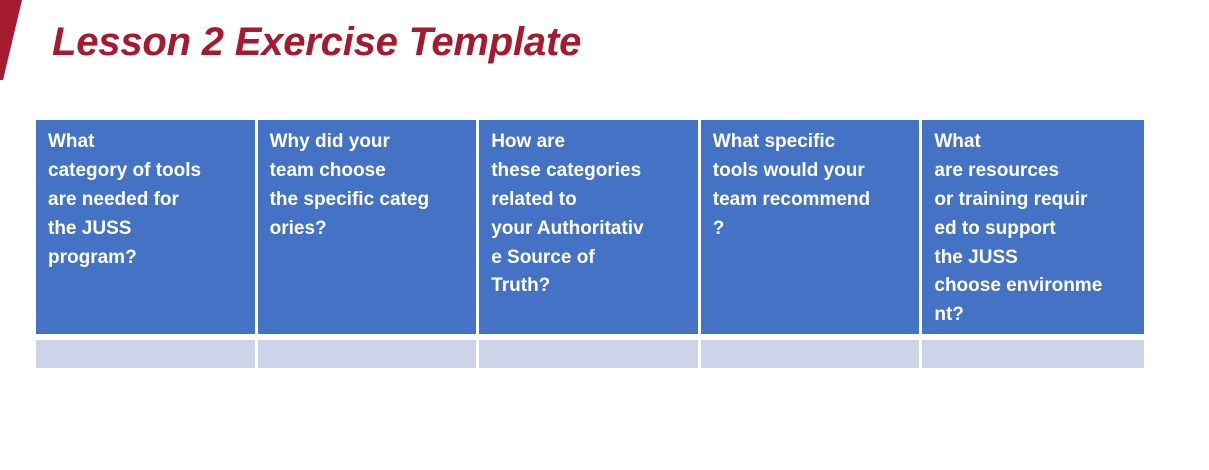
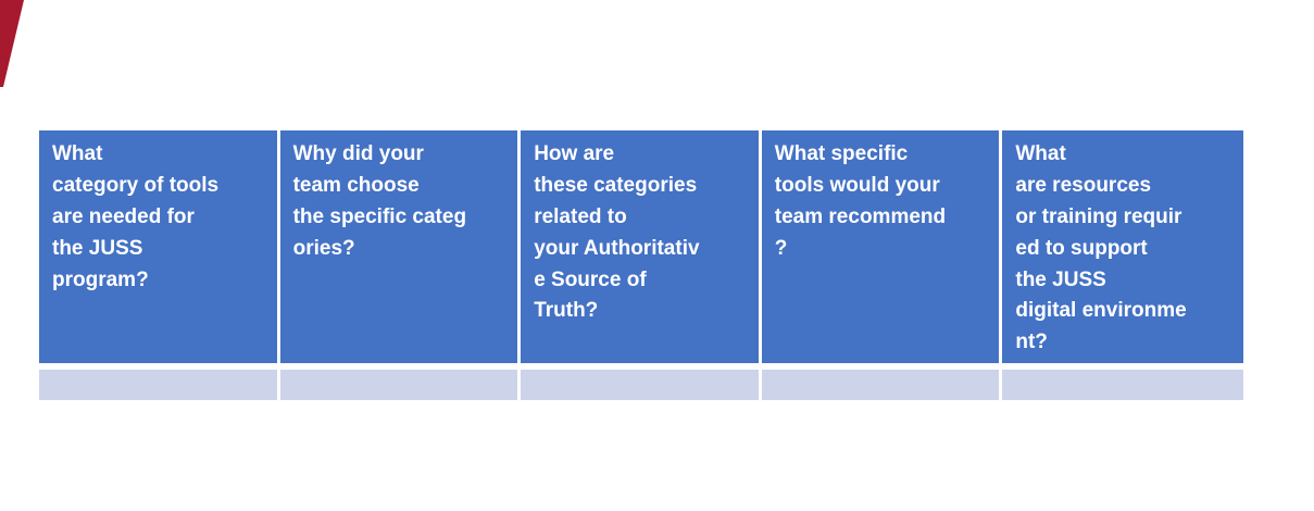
- Lesson 2 Exercise Template
- What category of tools are needed for the JUSS program?	Why did your team choose the specific categ ories?	How are these categories related to your Authoritativ e Source of Truth?	What specific tools would your team recommend ?	What are resources or training requir ed to support the JUSS choose environme nt?
+ What category of tools are needed for the JUSS program?	Why did your team choose the specific categ ories?	How are these categories related to your Authoritativ e Source of Truth?	What specific tools would your team recommend ?	What are resources or training requir ed to support the JUSS digital environme nt?
